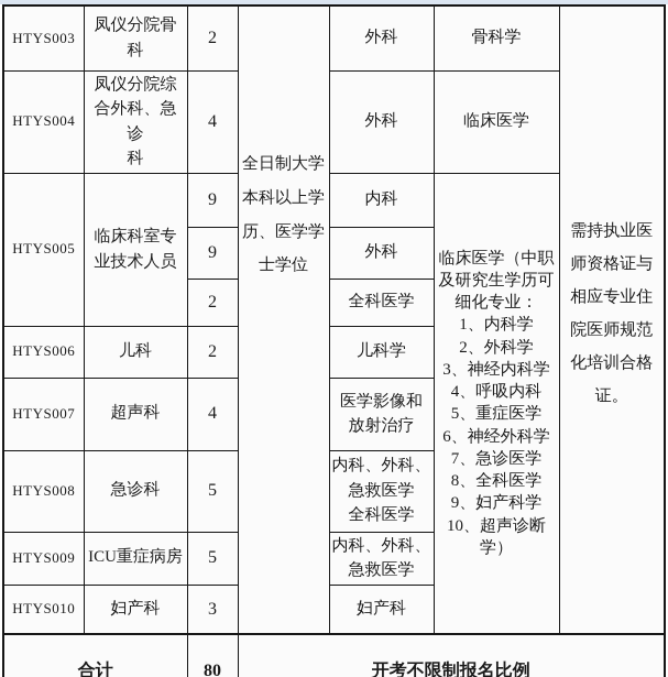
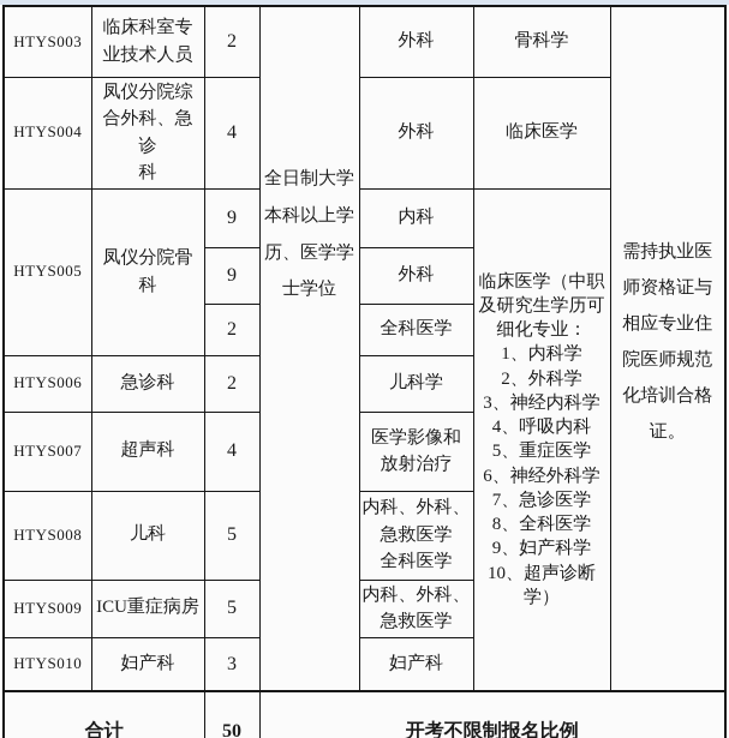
- HTYS003	凤仪分院骨 科	2	全日制大学 本科以上学 历、医学学 士学位	外科	骨科学	需持执业医 师资格证与 相应专业住 院医师规范 化培训合格 证。
+ HTYS003	临床科室专 业技术人员	2	全日制大学 本科以上学 历、医学学 士学位	外科	骨科学	需持执业医 师资格证与 相应专业住 院医师规范 化培训合格 证。
  HTYS004	凤仪分院综 合外科、急诊 科	4	外科	临床医学
- HTYS005	临床科室专 业技术人员	9	内科	临床医学（中职 及研究生学历可 细化专业： 1、内科学 2、外科学 3、神经内科学 4、呼吸内科 5、重症医学 6、神经外科学 7、急诊医学 8、全科医学 9、妇产科学 10、超声诊断学）
+ HTYS005	凤仪分院骨 科	9	内科	临床医学（中职 及研究生学历可 细化专业： 1、内科学 2、外科学 3、神经内科学 4、呼吸内科 5、重症医学 6、神经外科学 7、急诊医学 8、全科医学 9、妇产科学 10、超声诊断学）
  9	外科
  2	全科医学
- HTYS006	儿科	2	儿科学
+ HTYS006	急诊科	2	儿科学
  HTYS007	超声科	4	医学影像和 放射治疗
- HTYS008	急诊科	5	内科、外科、 急救医学 全科医学
+ HTYS008	儿科	5	内科、外科、 急救医学 全科医学
  HTYS009	ICU重症病房	5	内科、外科、 急救医学
  HTYS010	妇产科	3	妇产科
- 合计	80	开考不限制报名比例
+ 合计	50	开考不限制报名比例
